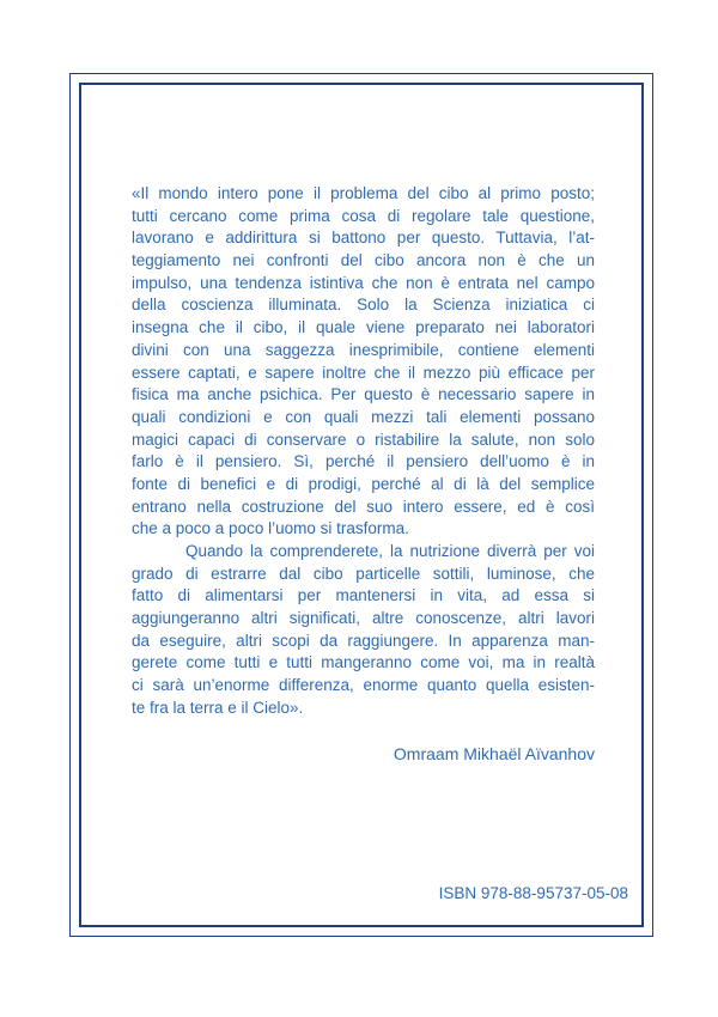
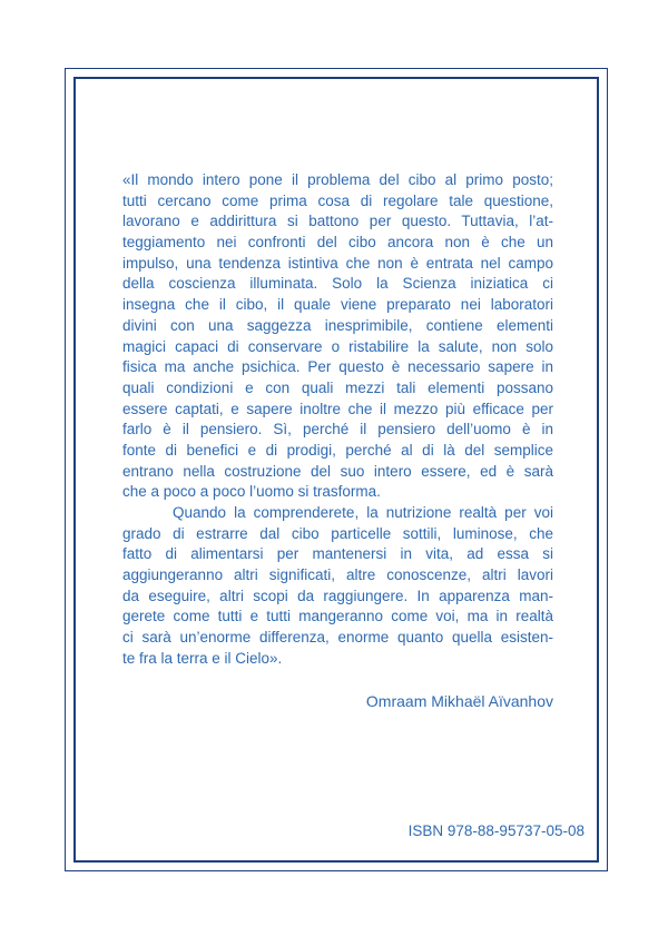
  «Il mondo intero pone il problema del cibo al primo posto;
  tutti cercano come prima cosa di regolare tale questione,
  lavorano e addirittura si battono per questo. Tuttavia, l’at-
  teggiamento nei confronti del cibo ancora non è che un
  impulso, una tendenza istintiva che non è entrata nel campo
  della coscienza illuminata. Solo la Scienza iniziatica ci
  insegna che il cibo, il quale viene preparato nei laboratori
  divini con una saggezza inesprimibile, contiene elementi
- essere captati, e sapere inoltre che il mezzo più efficace per
+ magici capaci di conservare o ristabilire la salute, non solo
  fisica ma anche psichica. Per questo è necessario sapere in
  quali condizioni e con quali mezzi tali elementi possano
- magici capaci di conservare o ristabilire la salute, non solo
+ essere captati, e sapere inoltre che il mezzo più efficace per
  farlo è il pensiero. Sì, perché il pensiero dell’uomo è in
  fonte di benefici e di prodigi, perché al di là del semplice
- entrano nella costruzione del suo intero essere, ed è così
+ entrano nella costruzione del suo intero essere, ed è sarà
  che a poco a poco l’uomo si trasforma.
- Quando la comprenderete, la nutrizione diverrà per voi
+ Quando la comprenderete, la nutrizione realtà per voi
  grado di estrarre dal cibo particelle sottili, luminose, che
  fatto di alimentarsi per mantenersi in vita, ad essa si
  aggiungeranno altri significati, altre conoscenze, altri lavori
  da eseguire, altri scopi da raggiungere. In apparenza man-
  gerete come tutti e tutti mangeranno come voi, ma in realtà
  ci sarà un’enorme differenza, enorme quanto quella esisten-
  te fra la terra e il Cielo».
  Omraam Mikhaël Aïvanhov
  ISBN 978-88-95737-05-08
